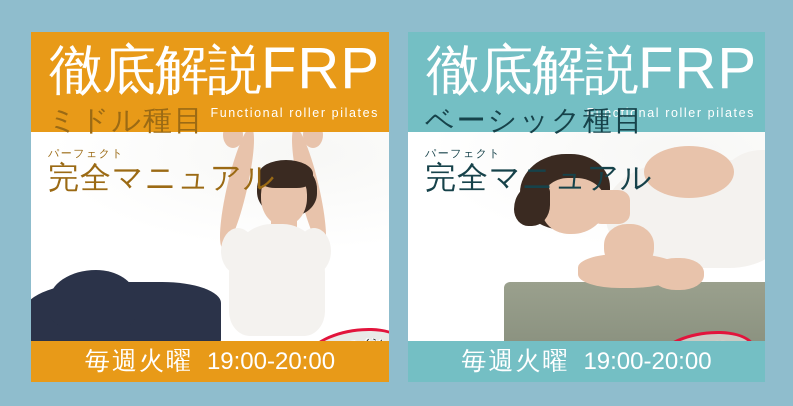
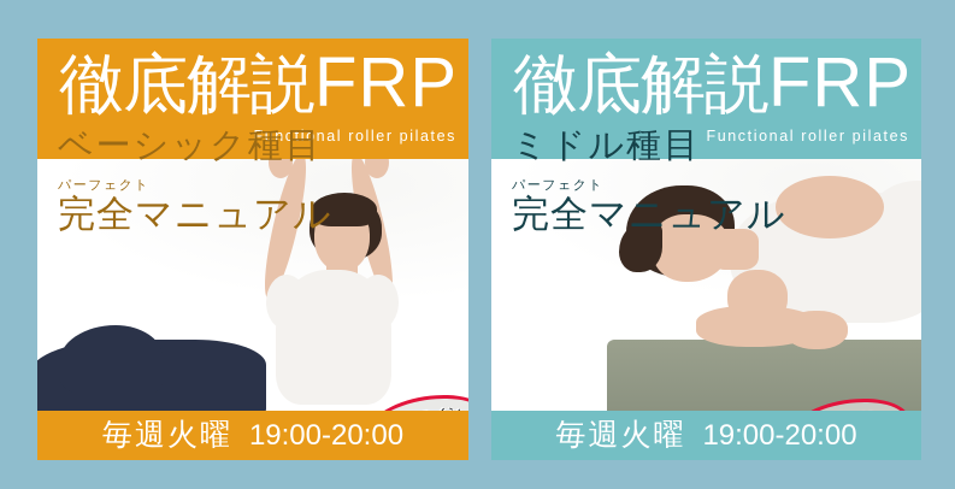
  徹底解説FRP
  Functional roller pilates
- ミドル種目
+ ベーシック種目
  パーフェクト
  完全マニュアル
  毎週火曜
  19:00-20:00
  徹底解説FRP
  Functional roller pilates
- ベーシック種目
+ ミドル種目
  パーフェクト
  完全マニュアル
  毎週火曜
  19:00-20:00
